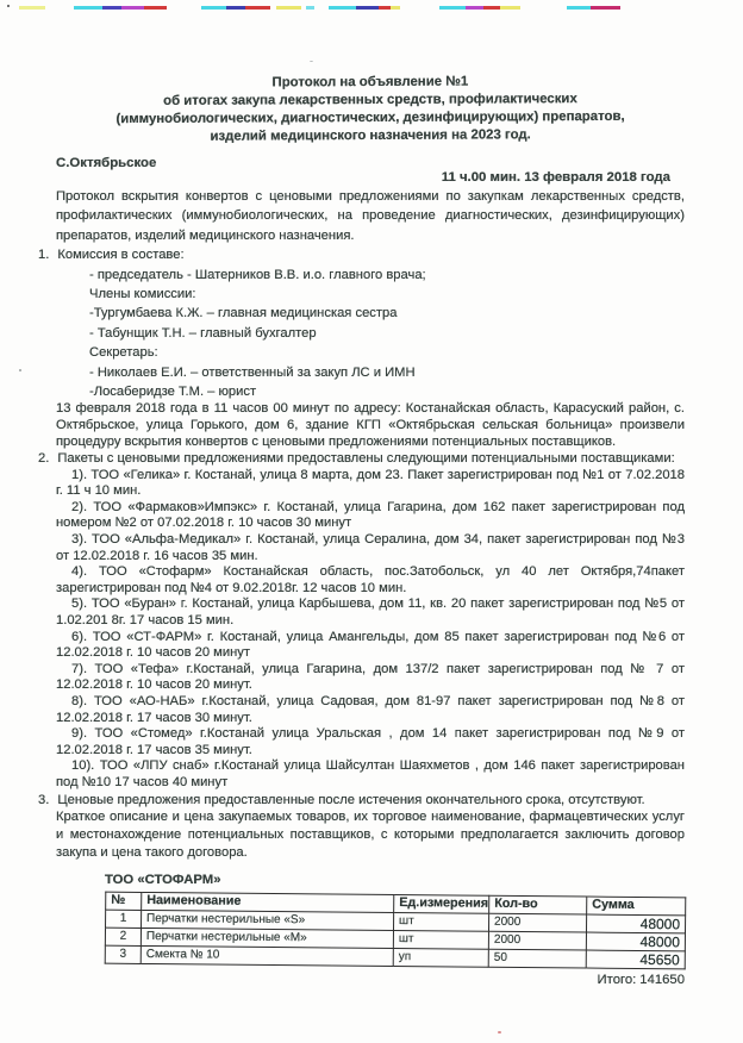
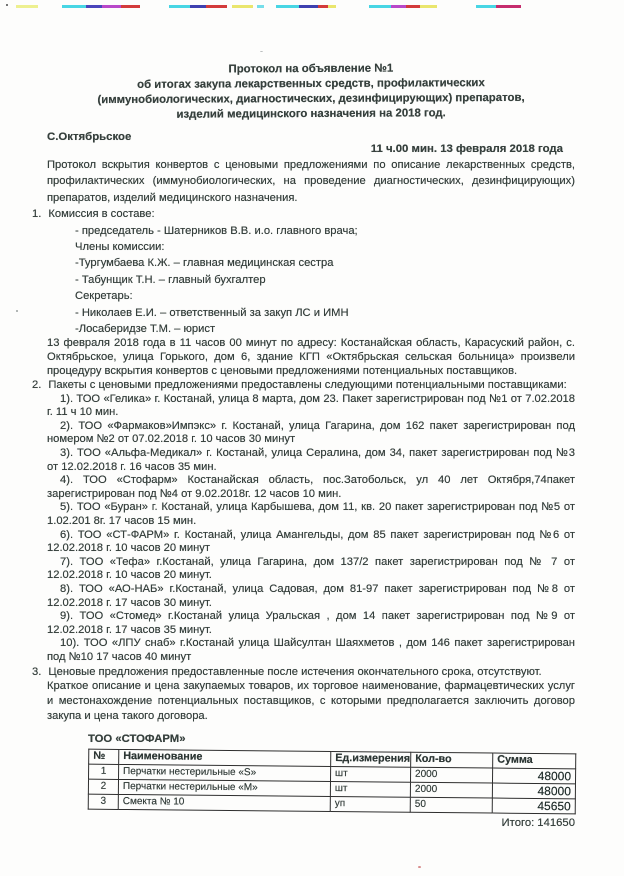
  Протокол на объявление №1
  об итогах закупа лекарственных средств, профилактических
  (иммунобиологических, диагностических, дезинфицирующих) препаратов,
- изделий медицинского назначения на 2023 год.
+ изделий медицинского назначения на 2018 год.
  С.Октябрьское
  11 ч.00 мин. 13 февраля 2018 года
- Протокол вскрытия конвертов с ценовыми предложениями по закупкам лекарственных средств, профилактических (иммунобиологических, на проведение диагностических, дезинфицирующих) препаратов, изделий медицинского назначения.
+ Протокол вскрытия конвертов с ценовыми предложениями по описание лекарственных средств, профилактических (иммунобиологических, на проведение диагностических, дезинфицирующих) препаратов, изделий медицинского назначения.
  1. Комиссия в составе:
  - председатель - Шатерников В.В. и.о. главного врача;
  Члены комиссии:
  -Тургумбаева К.Ж. – главная медицинская сестра
  - Табунщик Т.Н. – главный бухгалтер
  Секретарь:
  - Николаев Е.И. – ответственный за закуп ЛС и ИМН
  -Лосаберидзе Т.М. – юрист
  13 февраля 2018 года в 11 часов 00 минут по адресу: Костанайская область, Карасуский район, с. Октябрьское, улица Горького, дом 6, здание КГП «Октябрьская сельская больница» произвели процедуру вскрытия конвертов с ценовыми предложениями потенциальных поставщиков.
  2. Пакеты с ценовыми предложениями предоставлены следующими потенциальными поставщиками:
  1). ТОО «Гелика» г. Костанай, улица 8 марта, дом 23. Пакет зарегистрирован под №1 от 7.02.2018 г. 11 ч 10 мин.
  2). ТОО «Фармаков»Импэкс» г. Костанай, улица Гагарина, дом 162 пакет зарегистрирован под номером №2 от 07.02.2018 г. 10 часов 30 минут
  3). ТОО «Альфа-Медикал» г. Костанай, улица Сералина, дом 34, пакет зарегистрирован под №3 от 12.02.2018 г. 16 часов 35 мин.
  4). ТОО «Стофарм» Костанайская область, пос.Затобольск, ул 40 лет Октября,74пакет зарегистрирован под №4 от 9.02.2018г. 12 часов 10 мин.
  5). ТОО «Буран» г. Костанай, улица Карбышева, дом 11, кв. 20 пакет зарегистрирован под №5 от 1.02.201 8г. 17 часов 15 мин.
  6). ТОО «СТ-ФАРМ» г. Костанай, улица Амангельды, дом 85 пакет зарегистрирован под №6 от 12.02.2018 г. 10 часов 20 минут
  7). ТОО «Тефа» г.Костанай, улица Гагарина, дом 137/2 пакет зарегистрирован под № 7 от 12.02.2018 г. 10 часов 20 минут.
  8). ТОО «АО-НАБ» г.Костанай, улица Садовая, дом 81-97 пакет зарегистрирован под №8 от 12.02.2018 г. 17 часов 30 минут.
  9). ТОО «Стомед» г.Костанай улица Уральская , дом 14 пакет зарегистрирован под №9 от 12.02.2018 г. 17 часов 35 минут.
  10). ТОО «ЛПУ снаб» г.Костанай улица Шайсултан Шаяхметов , дом 146 пакет зарегистрирован под №10 17 часов 40 минут
  3. Ценовые предложения предоставленные после истечения окончательного срока, отсутствуют.
  Краткое описание и цена закупаемых товаров, их торговое наименование, фармацевтических услуг и местонахождение потенциальных поставщиков, с которыми предполагается заключить договор закупа и цена такого договора.
  ТОО «СТОФАРМ»
  	№	Наименование	Ед.измерения	Кол-во	Сумма
  1	Перчатки нестерильные «S»	шт	2000	48000
  2	Перчатки нестерильные «М»	шт	2000	48000
  3	Смекта № 10	уп	50	45650
  Итого: 141650
